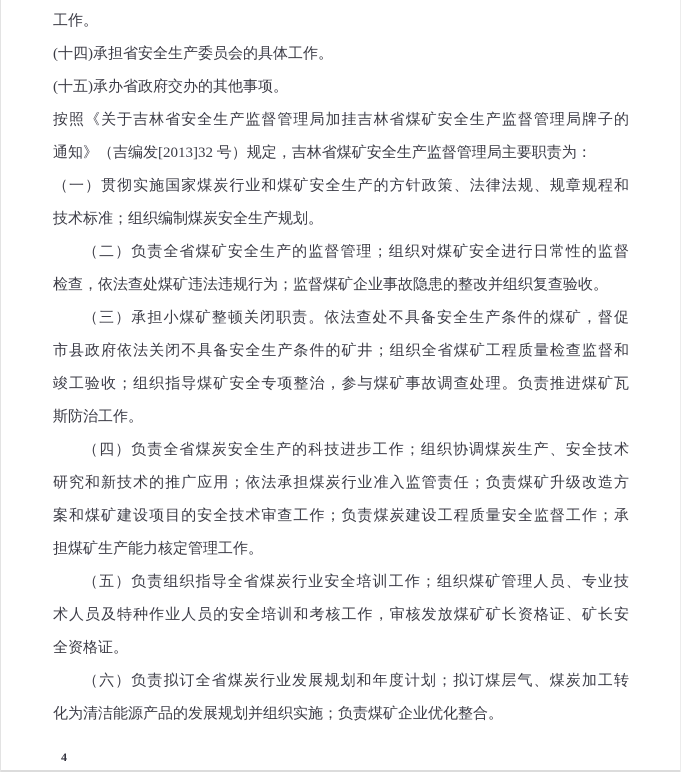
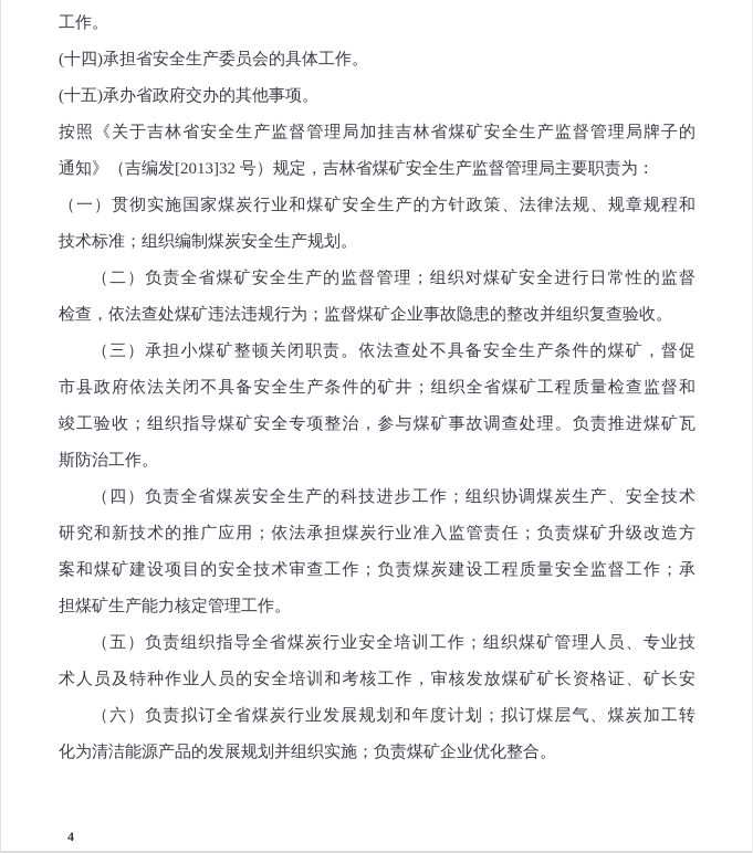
  工作。
  (十四)承担省安全生产委员会的具体工作。
  (十五)承办省政府交办的其他事项。
  按照《关于吉林省安全生产监督管理局加挂吉林省煤矿安全生产监督管理局牌子的
  通知》（吉编发[2013]32 号）规定，吉林省煤矿安全生产监督管理局主要职责为：
  （一）贯彻实施国家煤炭行业和煤矿安全生产的方针政策、法律法规、规章规程和
  技术标准；组织编制煤炭安全生产规划。
  （二）负责全省煤矿安全生产的监督管理；组织对煤矿安全进行日常性的监督
  检查，依法查处煤矿违法违规行为；监督煤矿企业事故隐患的整改并组织复查验收。
  （三）承担小煤矿整顿关闭职责。依法查处不具备安全生产条件的煤矿，督促
  市县政府依法关闭不具备安全生产条件的矿井；组织全省煤矿工程质量检查监督和
  竣工验收；组织指导煤矿安全专项整治，参与煤矿事故调查处理。负责推进煤矿瓦
  斯防治工作。
  （四）负责全省煤炭安全生产的科技进步工作；组织协调煤炭生产、安全技术
  研究和新技术的推广应用；依法承担煤炭行业准入监管责任；负责煤矿升级改造方
  案和煤矿建设项目的安全技术审查工作；负责煤炭建设工程质量安全监督工作；承
  担煤矿生产能力核定管理工作。
  （五）负责组织指导全省煤炭行业安全培训工作；组织煤矿管理人员、专业技
  术人员及特种作业人员的安全培训和考核工作，审核发放煤矿矿长资格证、矿长安
- 全资格证。
  （六）负责拟订全省煤炭行业发展规划和年度计划；拟订煤层气、煤炭加工转
  化为清洁能源产品的发展规划并组织实施；负责煤矿企业优化整合。
  4
